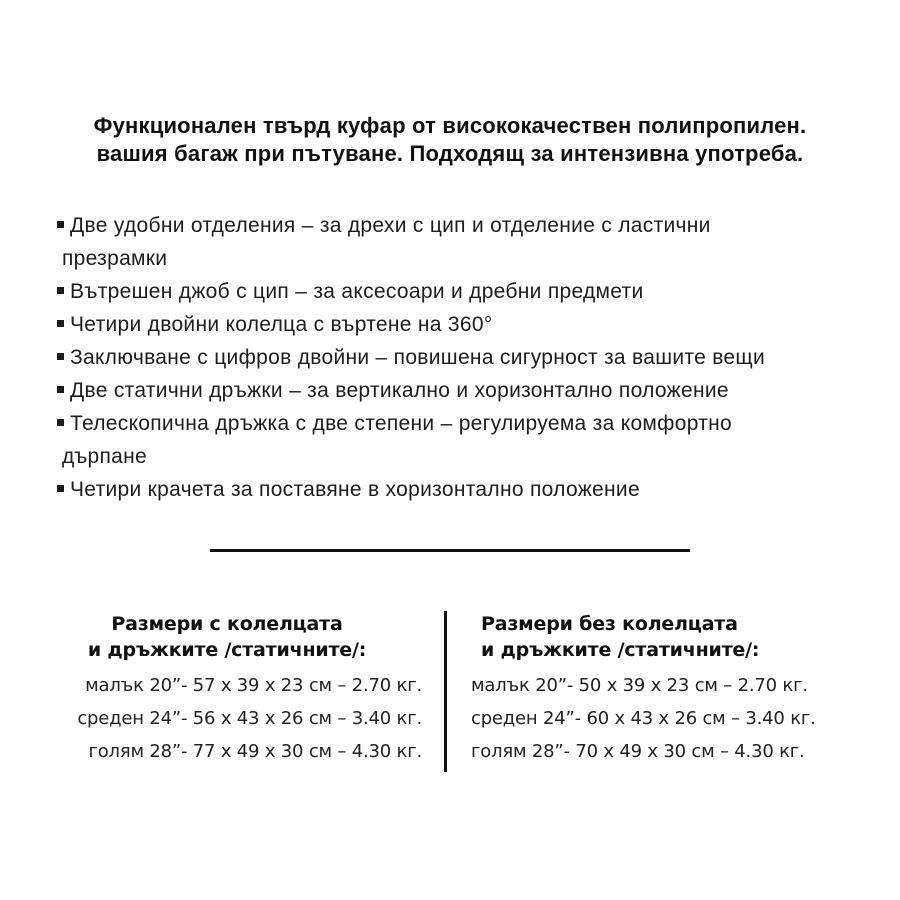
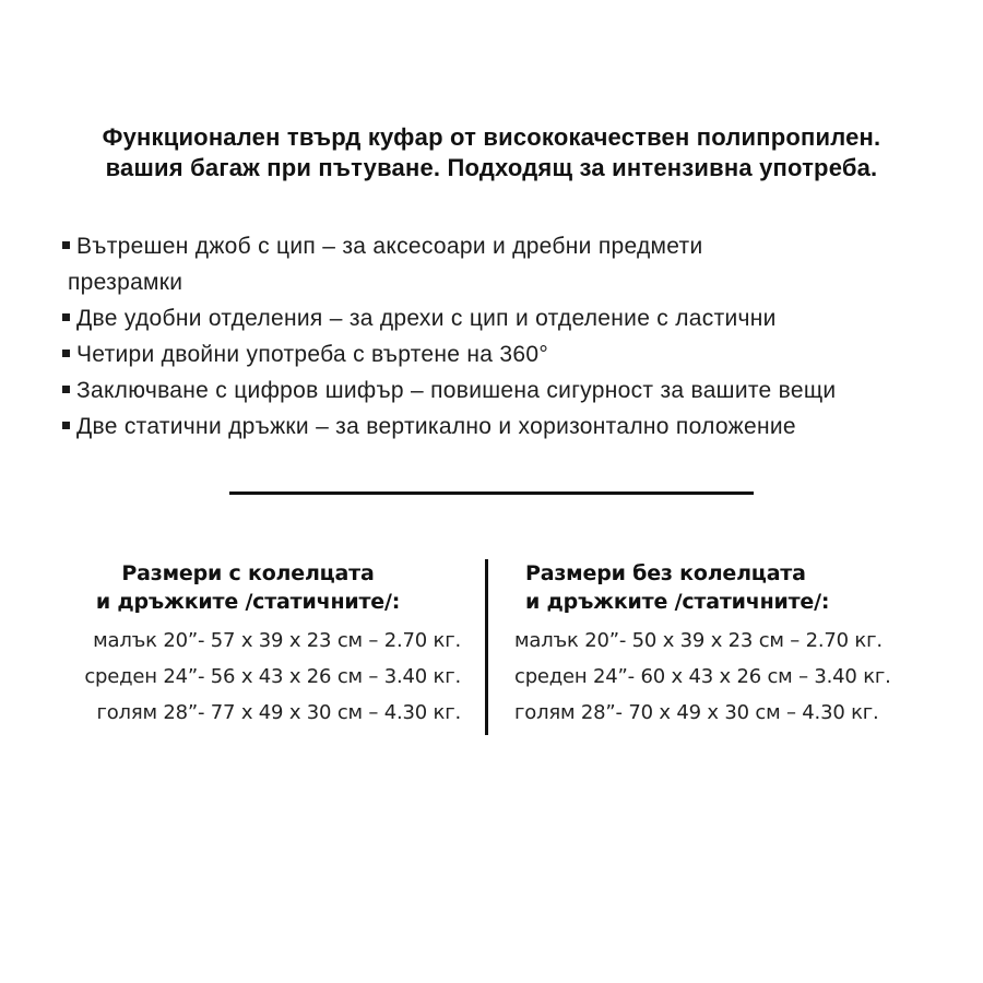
  Функционален твърд куфар от висококачествен полипропилен.
  вашия багаж при пътуване. Подходящ за интензивна употреба.
- Две удобни отделения – за дрехи с цип и отделение с ластични
+ Вътрешен джоб с цип – за аксесоари и дребни предмети
  презрамки
- Вътрешен джоб с цип – за аксесоари и дребни предмети
+ Две удобни отделения – за дрехи с цип и отделение с ластични
- Четири двойни колелца с въртене на 360°
+ Четири двойни употреба с въртене на 360°
- Заключване с цифров двойни – повишена сигурност за вашите вещи
+ Заключване с цифров шифър – повишена сигурност за вашите вещи
  Две статични дръжки – за вертикално и хоризонтално положение
- Телескопична дръжка с две степени – регулируема за комфортно
- дърпане
- Четири крачета за поставяне в хоризонтално положение
  Размери с колелцата
  и дръжките /статичните/:
  малък 20”- 57 x 39 x 23 см – 2.70 кг.
  среден 24”- 56 x 43 x 26 см – 3.40 кг.
  голям 28”- 77 x 49 x 30 см – 4.30 кг.
  Размери без колелцата
  и дръжките /статичните/:
  малък 20”- 50 x 39 x 23 см – 2.70 кг.
  среден 24”- 60 x 43 x 26 см – 3.40 кг.
  голям 28”- 70 x 49 x 30 см – 4.30 кг.
